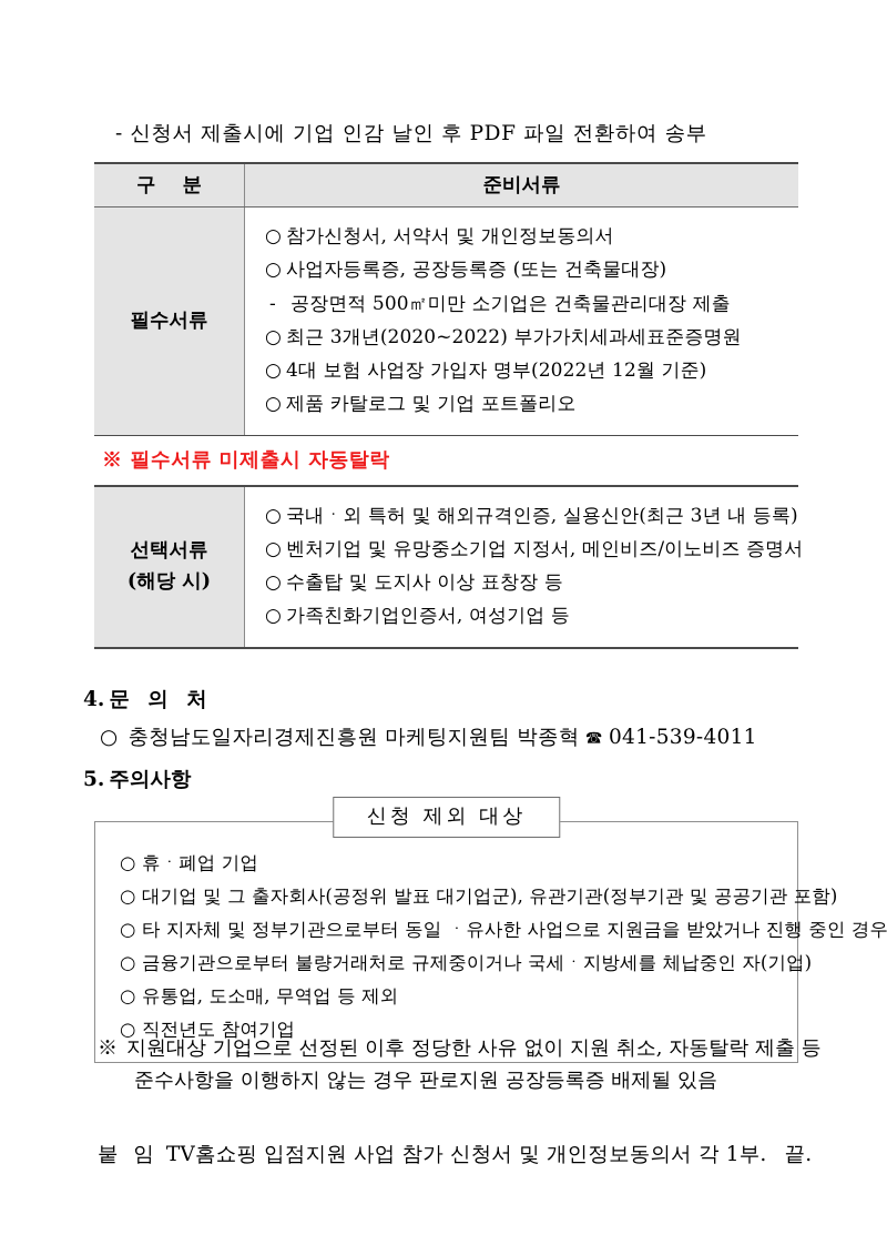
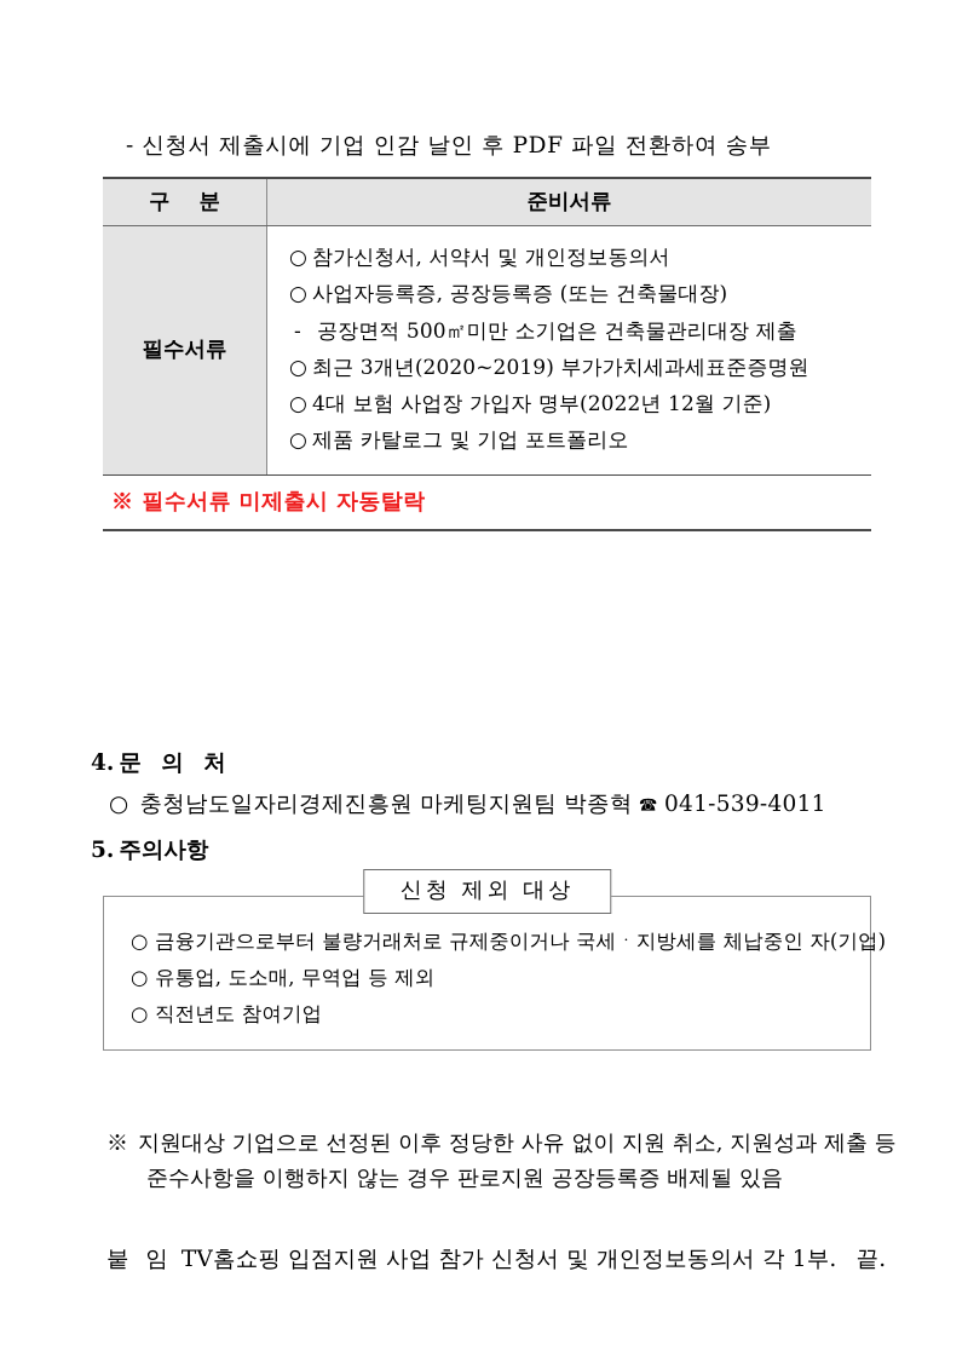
  - 신청서 제출시에 기업 인감 날인 후 PDF 파일 전환하여 송부
  구 분	준비서류
- 필수서류	○ 참가신청서, 서약서 및 개인정보동의서 ○ 사업자등록증, 공장등록증 (또는 건축물대장) - 공장면적 500㎡미만 소기업은 건축물관리대장 제출 ○ 최근 3개년(2020~2022) 부가가치세과세표준증명원 ○ 4대 보험 사업장 가입자 명부(2022년 12월 기준) ○ 제품 카탈로그 및 기업 포트폴리오
+ 필수서류	○ 참가신청서, 서약서 및 개인정보동의서 ○ 사업자등록증, 공장등록증 (또는 건축물대장) - 공장면적 500㎡미만 소기업은 건축물관리대장 제출 ○ 최근 3개년(2020~2019) 부가가치세과세표준증명원 ○ 4대 보험 사업장 가입자 명부(2022년 12월 기준) ○ 제품 카탈로그 및 기업 포트폴리오
  ※ 필수서류 미제출시 자동탈락
- 선택서류 (해당 시)	○ 국내ㆍ외 특허 및 해외규격인증, 실용신안(최근 3년 내 등록) ○ 벤처기업 및 유망중소기업 지정서, 메인비즈/이노비즈 증명서 ○ 수출탑 및 도지사 이상 표창장 등 ○ 가족친화기업인증서, 여성기업 등
  4. 문 의 처
  ○ 충청남도일자리경제진흥원 마케팅지원팀 박종혁 ☎ 041-539-4011
  5. 주의사항
  신청 제외 대상
- ○ 휴ㆍ폐업 기업
- ○ 대기업 및 그 출자회사(공정위 발표 대기업군), 유관기관(정부기관 및 공공기관 포함)
- ○ 타 지자체 및 정부기관으로부터 동일 ㆍ유사한 사업으로 지원금을 받았거나 진행 중인 경우
  ○ 금융기관으로부터 불량거래처로 규제중이거나 국세ㆍ지방세를 체납중인 자(기업)
  ○ 유통업, 도소매, 무역업 등 제외
  ○ 직전년도 참여기업
- ※ 지원대상 기업으로 선정된 이후 정당한 사유 없이 지원 취소, 자동탈락 제출 등
+ ※ 지원대상 기업으로 선정된 이후 정당한 사유 없이 지원 취소, 지원성과 제출 등
  준수사항을 이행하지 않는 경우 판로지원 공장등록증 배제될 있음
  붙 임 TV홈쇼핑 입점지원 사업 참가 신청서 및 개인정보동의서 각 1부. 끝.
